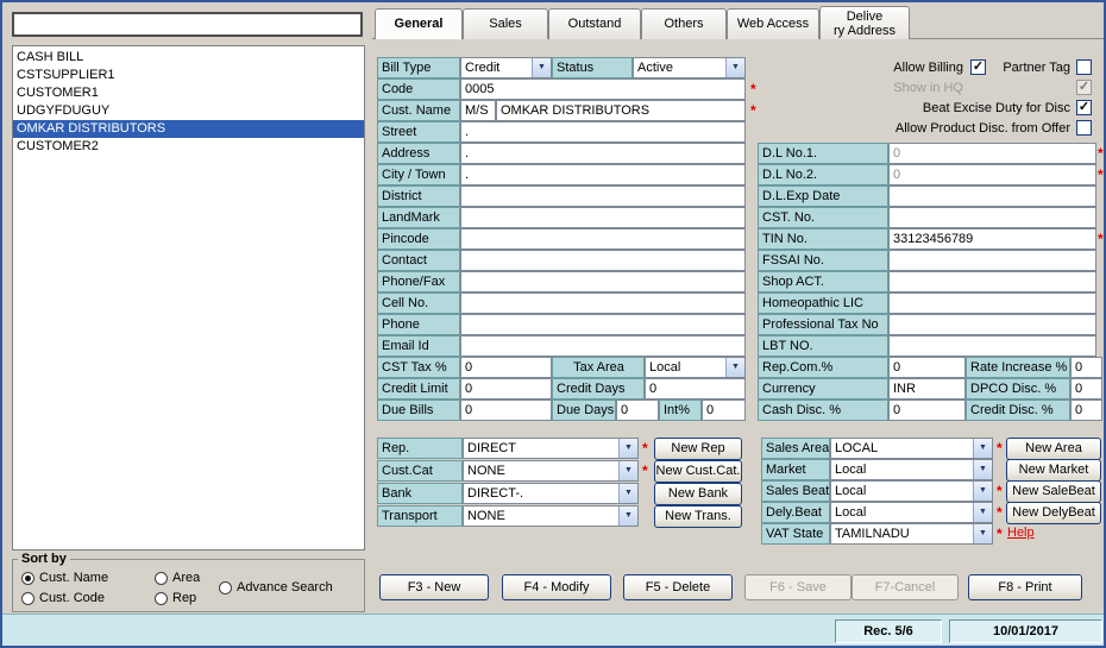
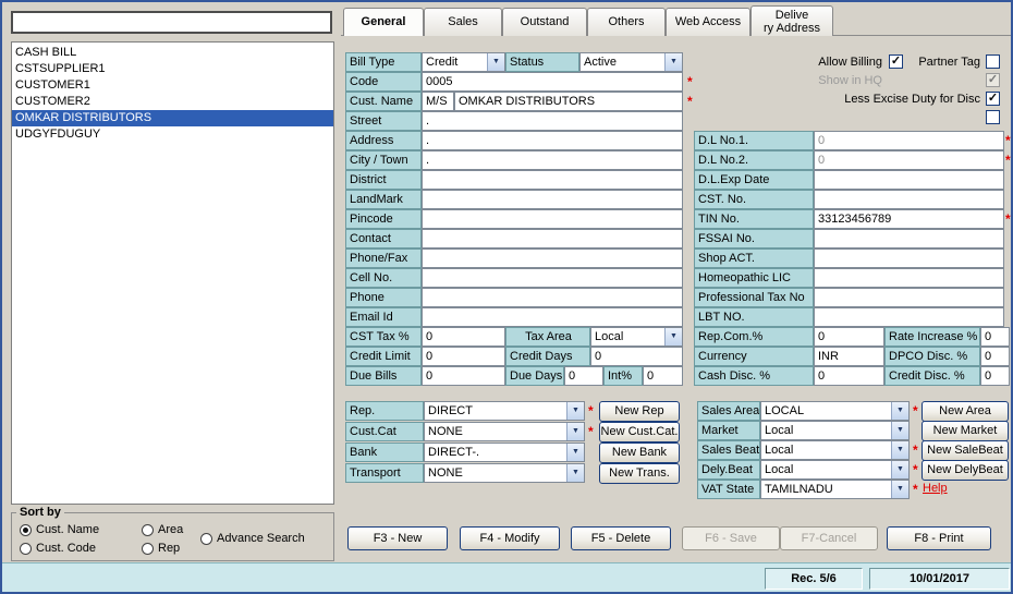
  CASH BILL
  CSTSUPPLIER1
  CUSTOMER1
- UDGYFDUGUY
+ CUSTOMER2
  OMKAR DISTRIBUTORS
- CUSTOMER2
+ UDGYFDUGUY
  Sort by
  Cust. Name
  Cust. Code
  Area
  Rep
  Advance Search
  General
  Sales
  Outstand
  Others
  Web Access
  Delive
  ry Address
  Bill Type
  Credit
  Status
  Active
  Code
  0005
  *
  Cust. Name
  M/S
  OMKAR DISTRIBUTORS
  *
  Street
  .
  Address
  .
  City / Town
  .
  District
  LandMark
  Pincode
  Contact
  Phone/Fax
  Cell No.
  Phone
  Email Id
  CST Tax %
  0
  Tax Area
  Local
  Credit Limit
  0
  Credit Days
  0
  Due Bills
  0
  Due Days
  0
  Int%
  0
  Allow Billing
  ✓
  Partner Tag
  Show in HQ
  ✓
- Beat Excise Duty for Disc
+ Less Excise Duty for Disc
  ✓
- Allow Product Disc. from Offer
  D.L No.1.
  0
  *
  D.L No.2.
  0
  *
  D.L.Exp Date
  CST. No.
  TIN No.
  33123456789
  *
  FSSAI No.
  Shop ACT.
  Homeopathic LIC
  Professional Tax No
  LBT NO.
  Rep.Com.%
  0
  Rate Increase %
  0
  Currency
  INR
  DPCO Disc. %
  0
  Cash Disc. %
  0
  Credit Disc. %
  0
  Rep.
  DIRECT
  *
  New Rep
  Cust.Cat
  NONE
  *
  New Cust.Cat.
  Bank
  DIRECT-.
  New Bank
  Transport
  NONE
  New Trans.
  Sales Area
  LOCAL
  *
  New Area
  Market
  Local
  New Market
  Sales Beat
  Local
  *
  New SaleBeat
  Dely.Beat
  Local
  *
  New DelyBeat
  VAT State
  TAMILNADU
  *
  Help
  F3 - New
  F4 - Modify
  F5 - Delete
  F6 - Save
  F7-Cancel
  F8 - Print
  Rec. 5/6
  10/01/2017
